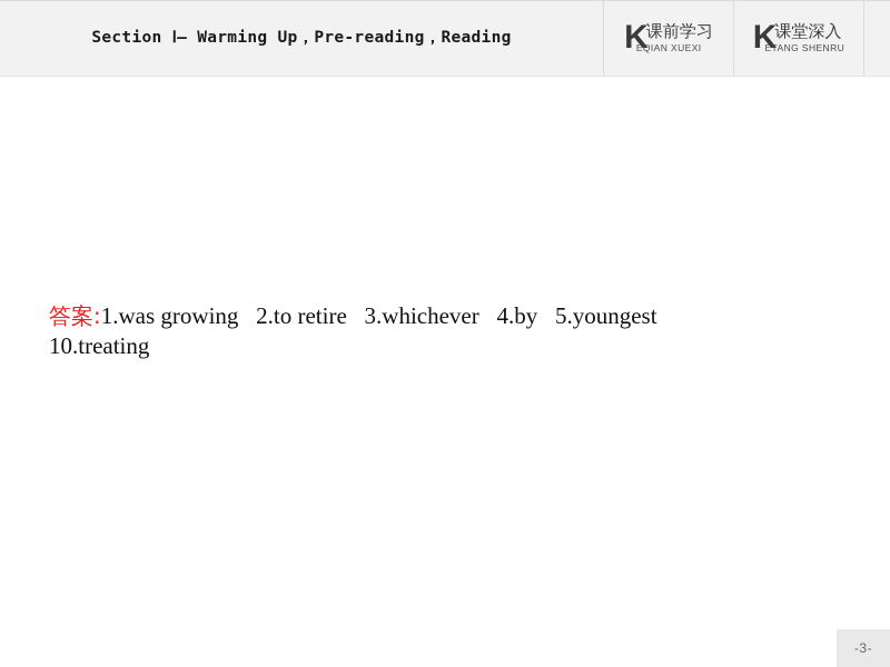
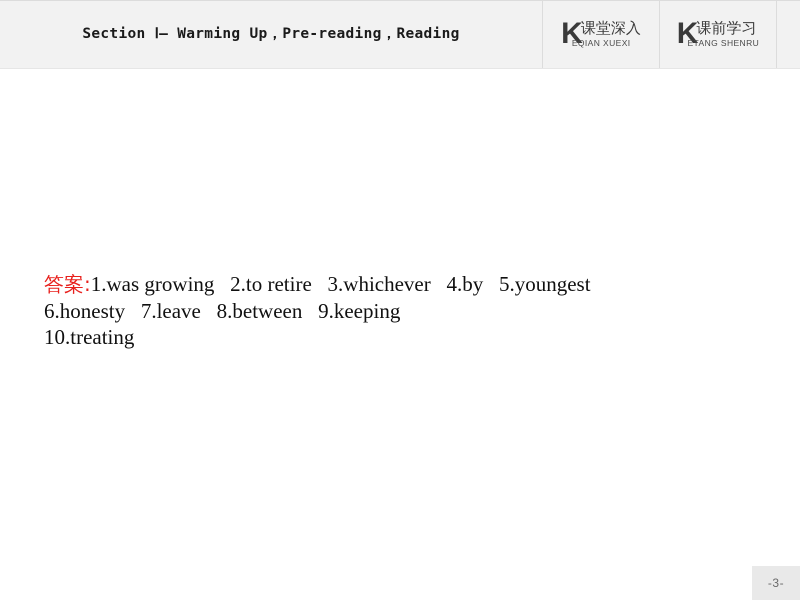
  Section Ⅰ— Warming Up，Pre-reading，Reading
  K
- 课前学习
+ 课堂深入
  EQIAN XUEXI
  K
- 课堂深入
+ 课前学习
  ETANG SHENRU
  答案:1.was growing 2.to retire 3.whichever 4.by 5.youngest
+ 6.honesty 7.leave 8.between 9.keeping
  10.treating
  -3-
